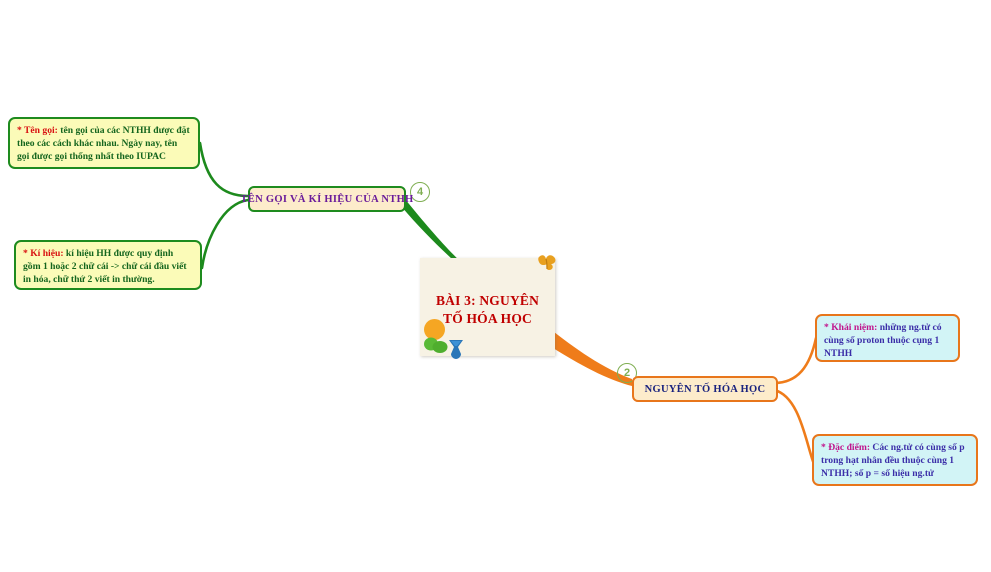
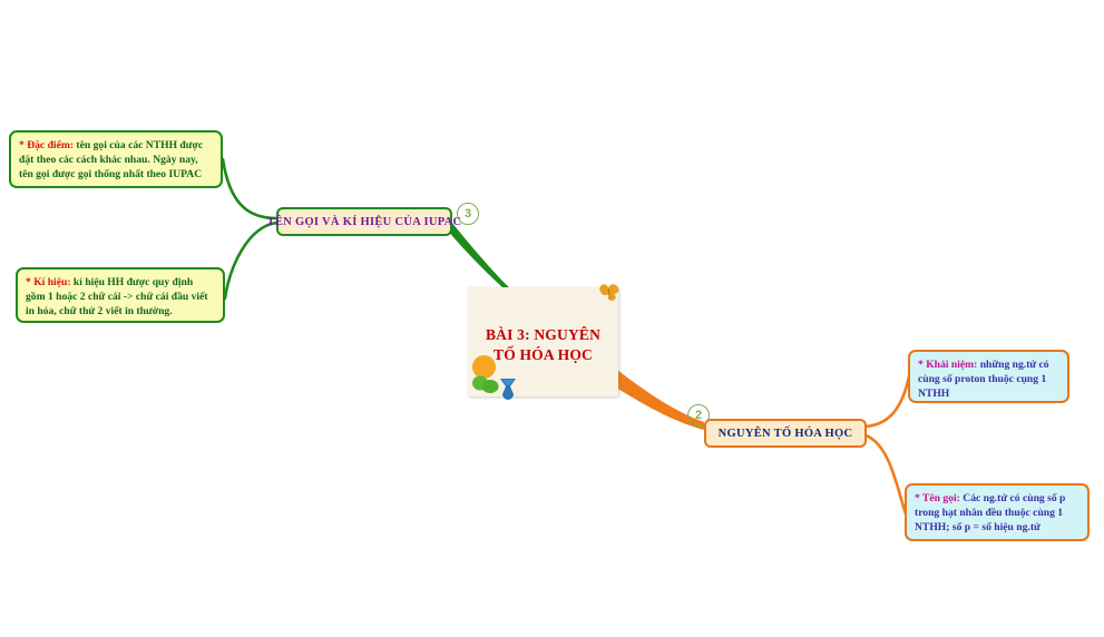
  BÀI 3: NGUYÊN TỐ HÓA HỌC
- 4
+ 3
- TÊN GỌI VÀ KÍ HIỆU CỦA NTHH
+ TÊN GỌI VÀ KÍ HIỆU CỦA IUPAC
- * Tên gọi: tên gọi của các NTHH được đặt theo các cách khác nhau. Ngày nay, tên gọi được gọi thống nhất theo IUPAC
+ * Đặc điểm: tên gọi của các NTHH được đặt theo các cách khác nhau. Ngày nay, tên gọi được gọi thống nhất theo IUPAC
  * Kí hiệu: kí hiệu HH được quy định gồm 1 hoặc 2 chữ cái -> chữ cái đầu viết in hóa, chữ thứ 2 viết in thường.
  2
  NGUYÊN TỐ HÓA HỌC
  * Khái niệm: những ng.tử có cùng số proton thuộc cụng 1 NTHH
- * Đặc điểm: Các ng.tử có cùng số p trong hạt nhân đều thuộc cùng 1 NTHH; số p = số hiệu ng.tử
+ * Tên gọi: Các ng.tử có cùng số p trong hạt nhân đều thuộc cùng 1 NTHH; số p = số hiệu ng.tử
